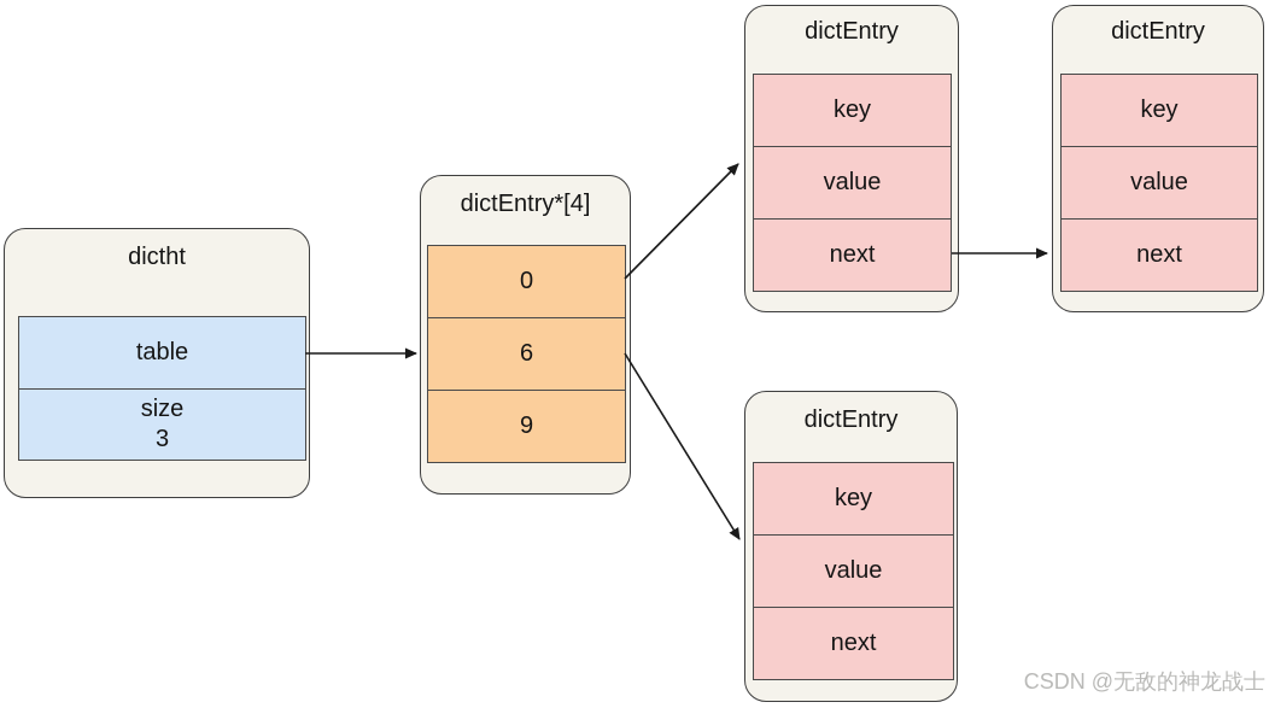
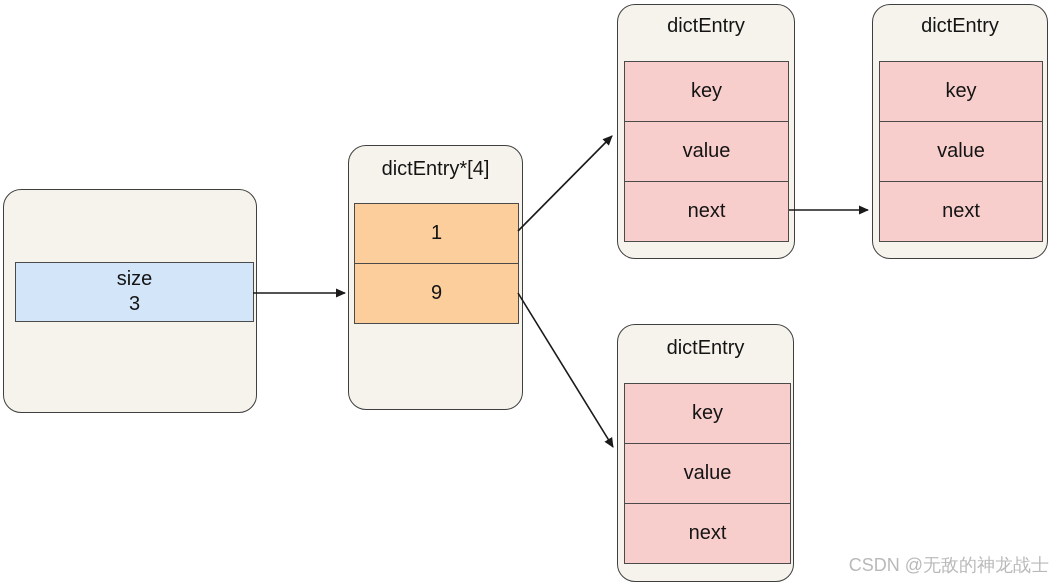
- dictht
- table
  size
  3
  dictEntry*[4]
- 0
- 6
+ 1
  9
  dictEntry
  key
  value
  next
  dictEntry
  key
  value
  next
  dictEntry
  key
  value
  next
  CSDN @无敌的神龙战士
